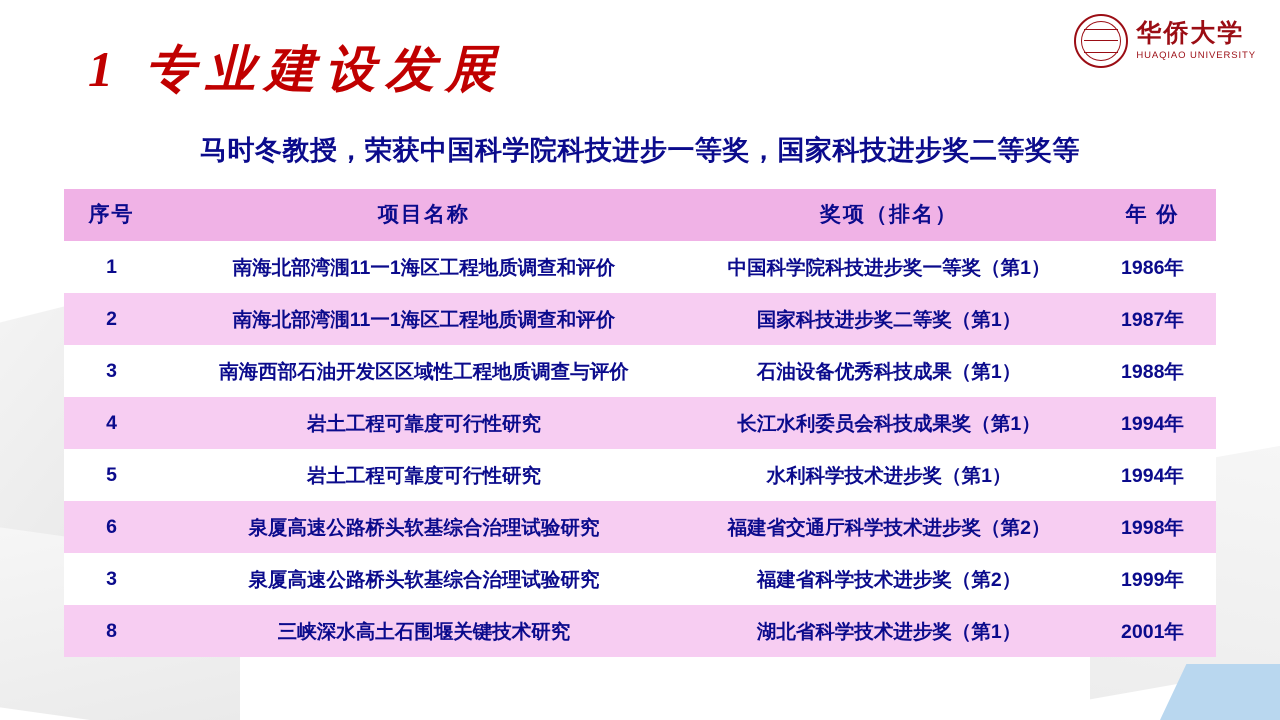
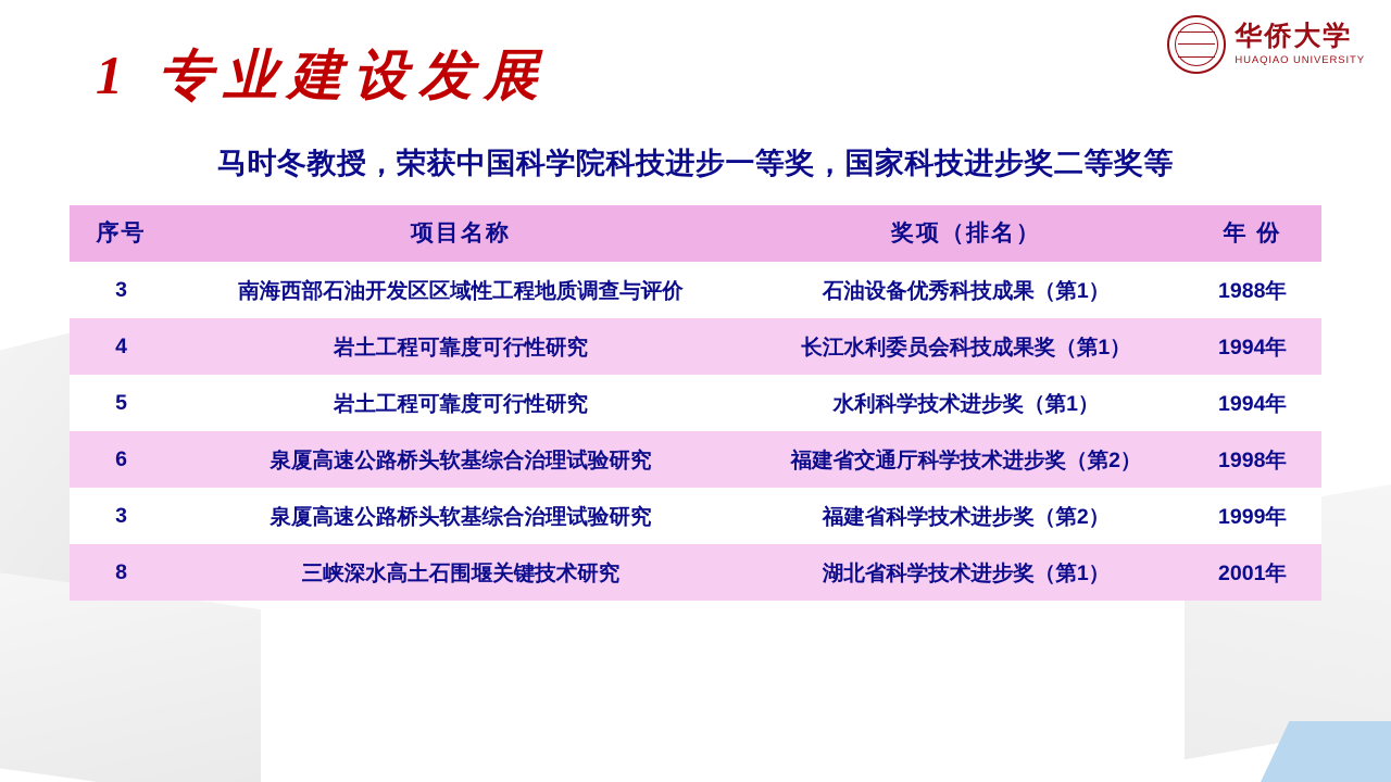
  华侨大学
  HUAQIAO UNIVERSITY
  1 专业建设发展
  马时冬教授，荣获中国科学院科技进步一等奖，国家科技进步奖二等奖等
  序号	项目名称	奖项（排名）	年 份
- 1	南海北部湾涠11一1海区工程地质调查和评价	中国科学院科技进步奖一等奖（第1）	1986年
- 2	南海北部湾涠11一1海区工程地质调查和评价	国家科技进步奖二等奖（第1）	1987年
  3	南海西部石油开发区区域性工程地质调查与评价	石油设备优秀科技成果（第1）	1988年
  4	岩土工程可靠度可行性研究	长江水利委员会科技成果奖（第1）	1994年
  5	岩土工程可靠度可行性研究	水利科学技术进步奖（第1）	1994年
  6	泉厦高速公路桥头软基综合治理试验研究	福建省交通厅科学技术进步奖（第2）	1998年
  3	泉厦高速公路桥头软基综合治理试验研究	福建省科学技术进步奖（第2）	1999年
  8	三峡深水高土石围堰关键技术研究	湖北省科学技术进步奖（第1）	2001年
